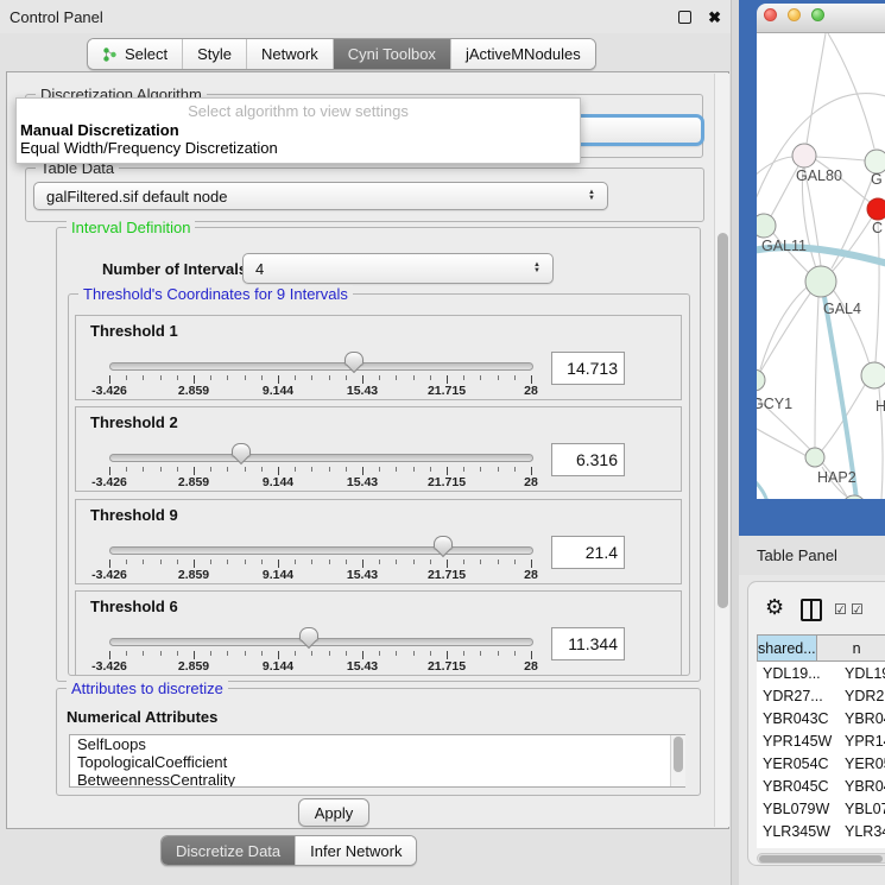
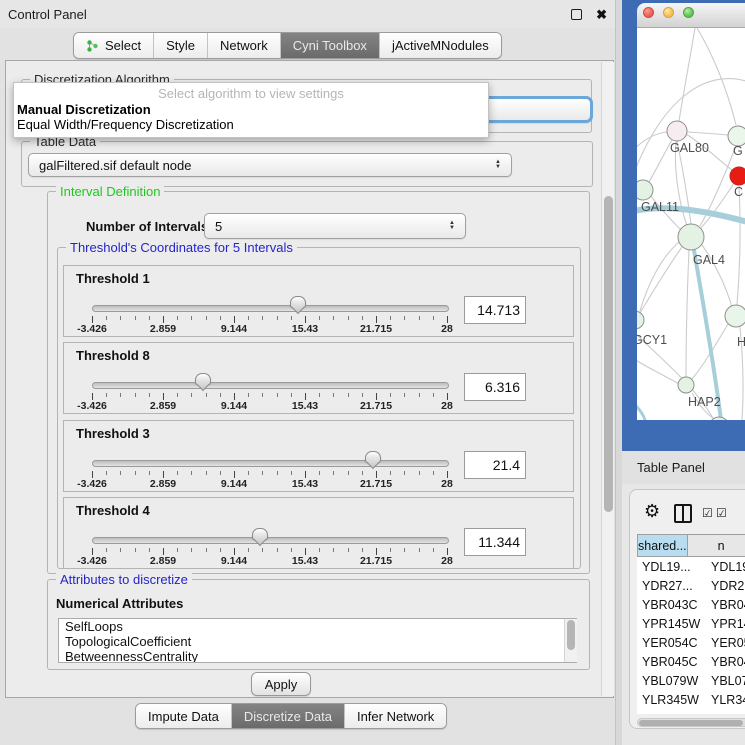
  Control Panel
  ✖
  Select
  Style
  Network
  Cyni Toolbox
  jActiveMNodules
  Discretization Algorithm
  Select algorithm to view settings
  Manual Discretization
  Equal Width/Frequency Discretization
  Table Data
  galFiltered.sif default node
  Interval Definition
  Number of Interval
- 4
+ 5
- Threshold's Coordinates for 9 Intervals
+ Threshold's Coordinates for 5 Intervals
  Threshold 1
  -3.426
  2.859
  9.144
  15.43
  21.715
  28
  14.713
- Threshold 2
+ Threshold 8
  -3.426
  2.859
  9.144
  15.43
  21.715
  28
  6.316
- Threshold 9
+ Threshold 3
  -3.426
  2.859
  9.144
  15.43
  21.715
  28
  21.4
- Threshold 6
+ Threshold 4
  -3.426
  2.859
  9.144
  15.43
  21.715
  28
  11.344
  Attributes to discretize
  Numerical Attributes
  SelfLoops
  TopologicalCoefficient
  BetweennessCentrality
  Apply
+ Impute Data
  Discretize Data
  Infer Network
  GAL80
  G
  C
  GAL11
  GAL4
  GCY1
  H
  HAP2
  Table Panel
  ⚙
  ☑
  ☑
  shared...
  n
  YDL19...
  YDL1
  YDR27...
  YDR2
  YBR043C
  YBR0
  YPR145W
  YPR1
  YER054C
  YER0
  YBR045C
  YBR0
  YBL079W
  YBL0
  YLR345W
  YLR3
